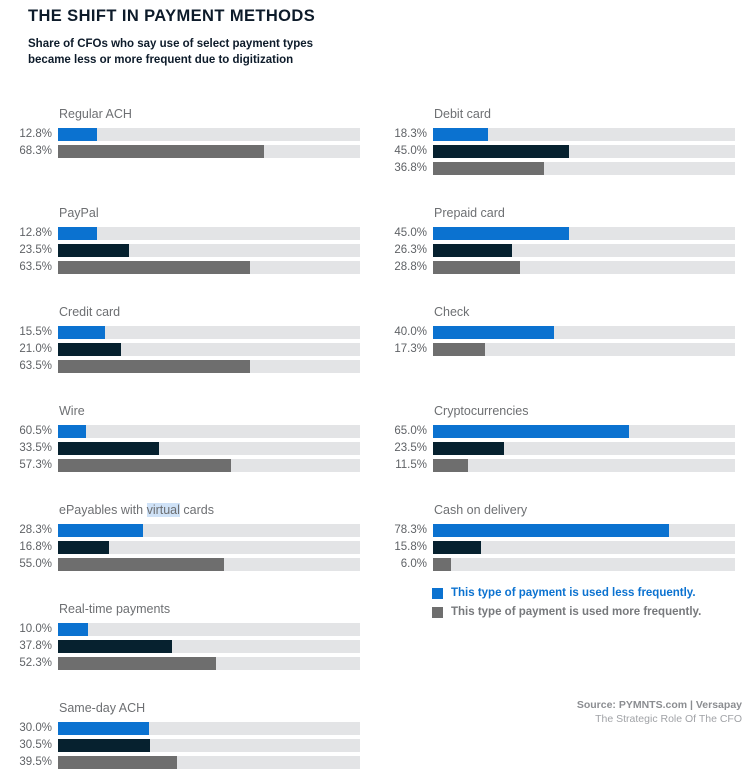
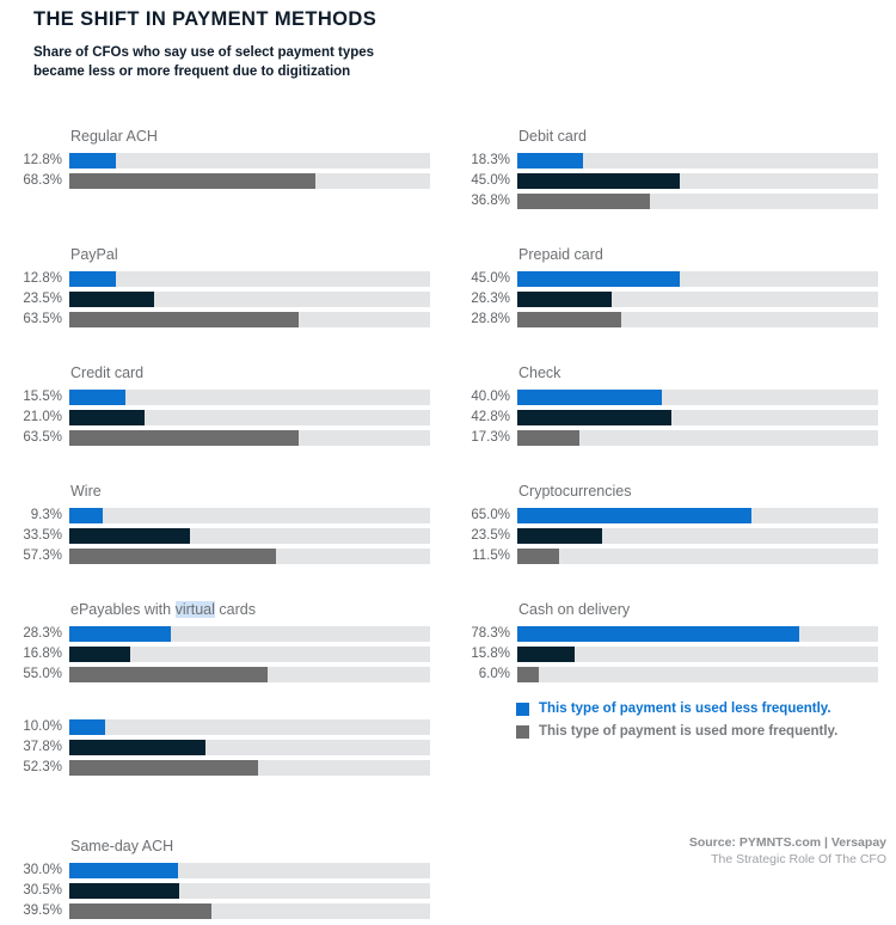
  THE SHIFT IN PAYMENT METHODS
  Share of CFOs who say use of select payment types became less or more frequent due to digitization
  Regular ACH
  12.8%
  68.3%
  PayPal
  12.8%
  23.5%
  63.5%
  Credit card
  15.5%
  21.0%
  63.5%
  Wire
- 60.5%
+ 9.3%
  33.5%
  57.3%
  ePayables with virtual cards
  28.3%
  16.8%
  55.0%
- Real-time payments
  10.0%
  37.8%
  52.3%
  Same-day ACH
  30.0%
  30.5%
  39.5%
  Debit card
  18.3%
  45.0%
  36.8%
  Prepaid card
  45.0%
  26.3%
  28.8%
  Check
  40.0%
+ 42.8%
  17.3%
  Cryptocurrencies
  65.0%
  23.5%
  11.5%
  Cash on delivery
  78.3%
  15.8%
  6.0%
  This type of payment is used less frequently.
  This type of payment is used more frequently.
  Source: PYMNTS.com | Versapay
  The Strategic Role Of The CFO
